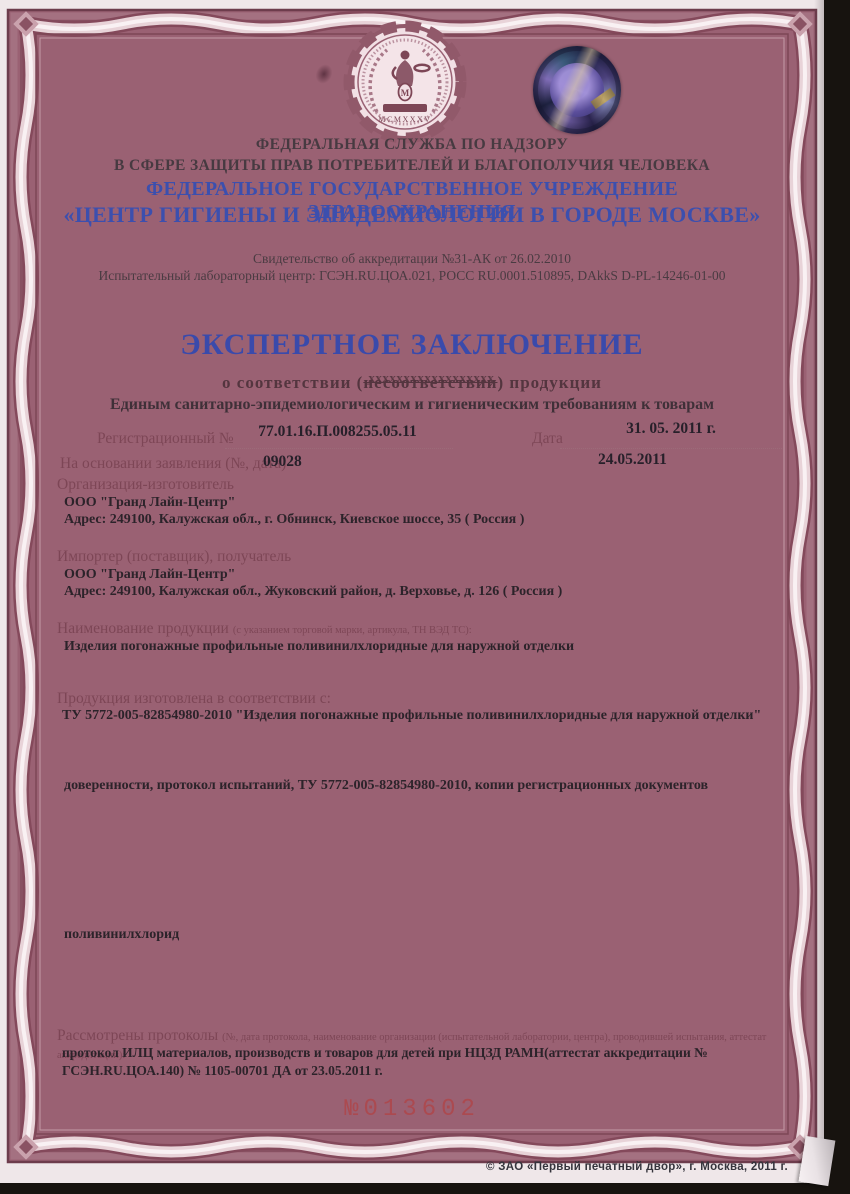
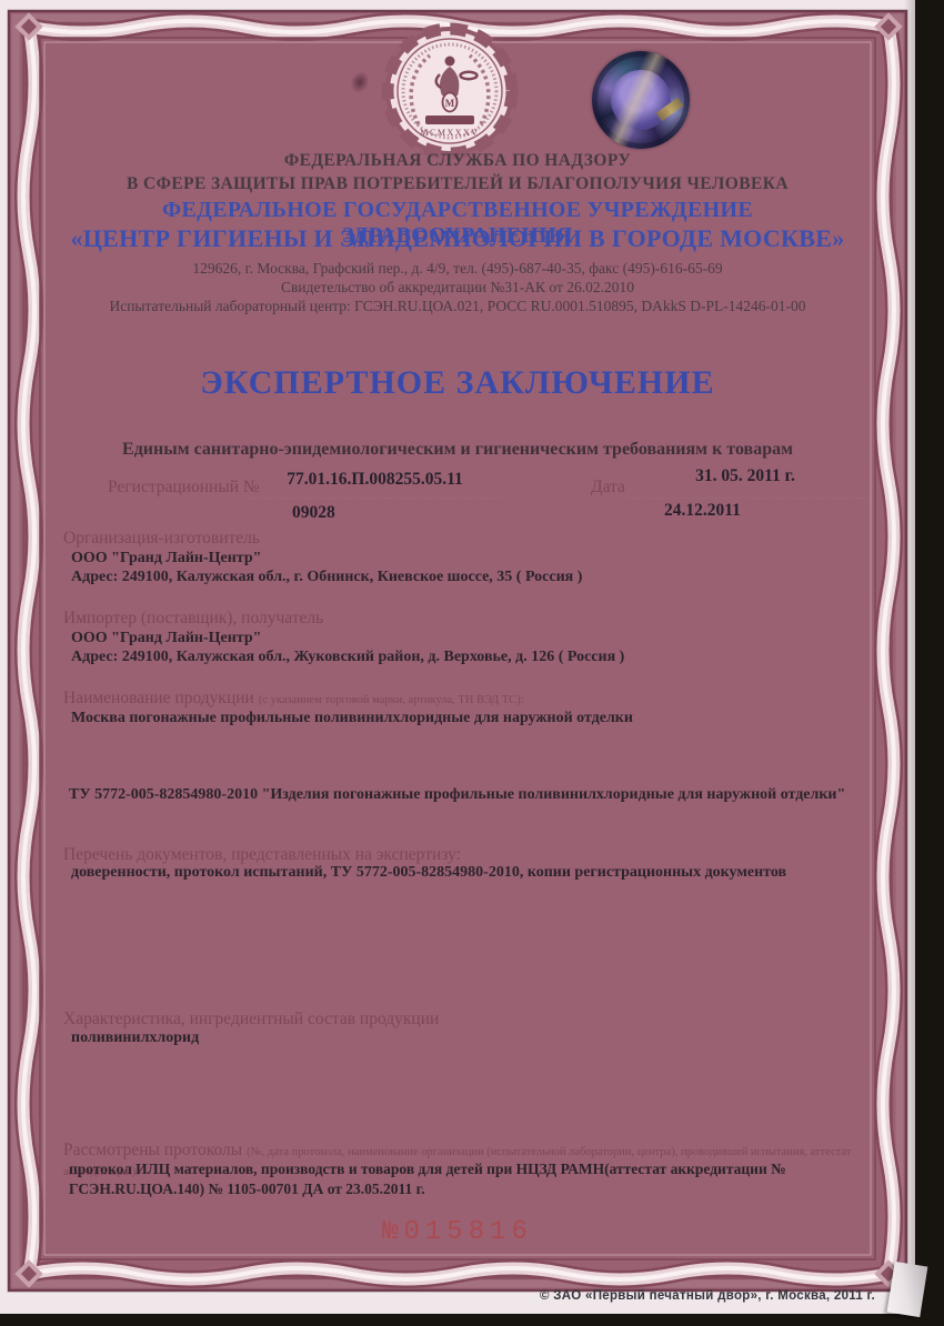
  М
  МСМХХХV
  ФЕДЕРАЛЬНАЯ СЛУЖБА ПО НАДЗОРУ
  В СФЕРЕ ЗАЩИТЫ ПРАВ ПОТРЕБИТЕЛЕЙ И БЛАГОПОЛУЧИЯ ЧЕЛОВЕКА
  ФЕДЕРАЛЬНОЕ ГОСУДАРСТВЕННОЕ УЧРЕЖДЕНИЕ ЗДРАВООХРАНЕНИЯ
  «ЦЕНТР ГИГИЕНЫ И ЭПИДЕМИОЛОГИИ В ГОРОДЕ МОСКВЕ»
+ 129626, г. Москва, Графский пер., д. 4/9, тел. (495)-687-40-35, факс (495)-616-65-69
  Свидетельство об аккредитации №31-АК от 26.02.2010
  Испытательный лабораторный центр: ГСЭН.RU.ЦОА.021, РОСС RU.0001.510895, DAkkS D-PL-14246-01-00
  ЭКСПЕРТНОЕ ЗАКЛЮЧЕНИЕ
- о соответствии (несоответствии
- хххххххххххххххххх
- ) продукции
  Единым санитарно-эпидемиологическим и гигиеническим требованиям к товарам
  Регистрационный №
  77.01.16.П.008255.05.11
  Дата
  31. 05. 2011 г.
- На основании заявления (№, дата)
  09028
- 24.05.2011
+ 24.12.2011
  Организация-изготовитель
  ООО "Гранд Лайн-Центр"
  Адрес: 249100, Калужская обл., г. Обнинск, Киевское шоссе, 35 ( Россия )
  Импортер (поставщик), получатель
  ООО "Гранд Лайн-Центр"
  Адрес: 249100, Калужская обл., Жуковский район, д. Верховье, д. 126 ( Россия )
  Наименование продукции (с указанием торговой марки, артикула, ТН ВЭД ТС):
- Изделия погонажные профильные поливинилхлоридные для наружной отделки
+ Москва погонажные профильные поливинилхлоридные для наружной отделки
- Продукция изготовлена в соответствии с:
  ТУ 5772-005-82854980-2010 "Изделия погонажные профильные поливинилхлоридные для наружной отделки"
+ Перечень документов, представленных на экспертизу:
  доверенности, протокол испытаний, ТУ 5772-005-82854980-2010, копии регистрационных документов
+ Характеристика, ингредиентный состав продукции
  поливинилхлорид
  Рассмотрены протоколы (№, дата протокола, наименование организации (испытательной лаборатории, центра), проводившей испытания, аттестат аккредитации):
  протокол ИЛЦ материалов, производств и товаров для детей при НЦЗД РАМН(аттестат аккредитации № ГСЭН.RU.ЦОА.140) № 1105-00701 ДА от 23.05.2011 г.
- №013602
+ №015816
  © ЗАО «Первый печатный двор», г. Москва, 2011 г.
